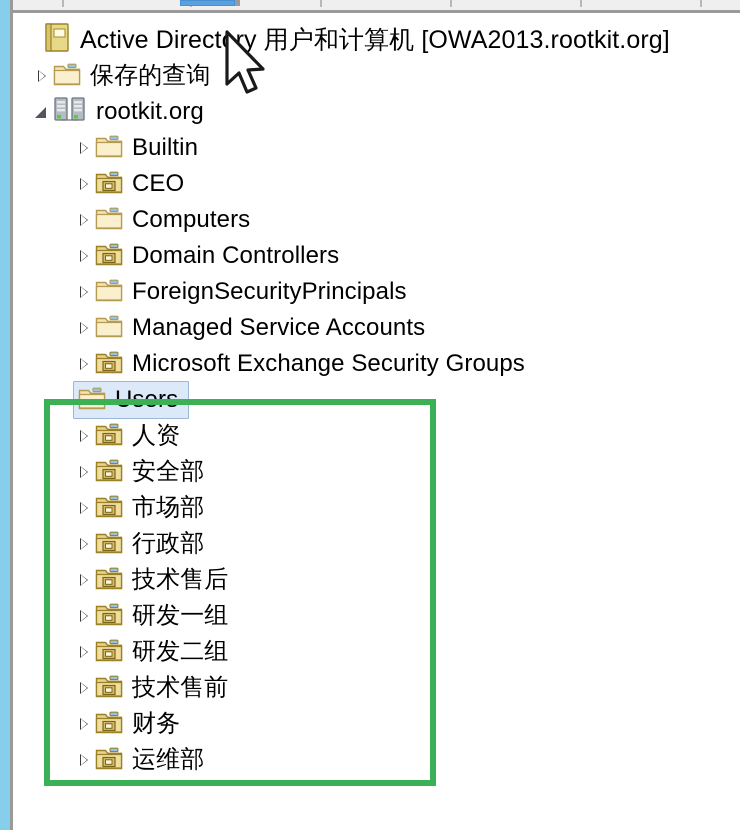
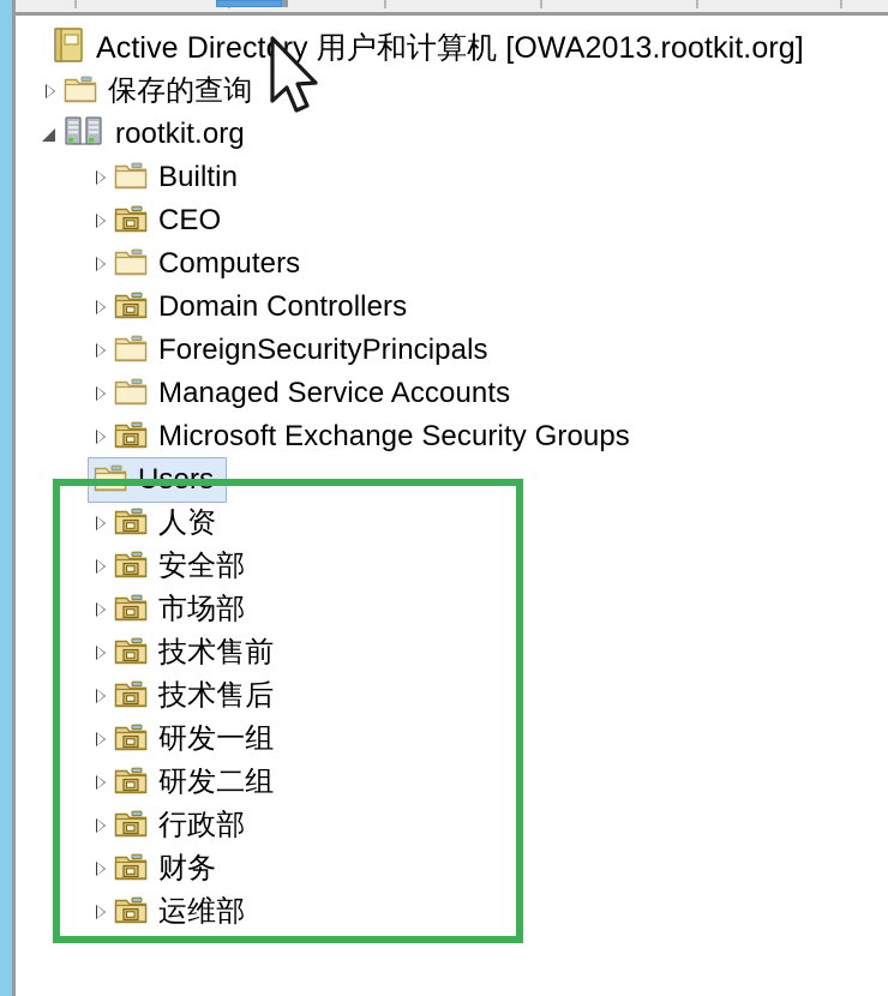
  Active Directry 用户和计算机 [OWA2013.rootkit.org]
  保存的查询
  rootkit.org
  Builtin
  CEO
  Computers
  Domain Controllers
  ForeignSecurityPrincipals
  Managed Service Accounts
  Microsoft Exchange Security Groups
  Users
  人资
  安全部
  市场部
- 行政部
+ 技术售前
  技术售后
  研发一组
  研发二组
- 技术售前
+ 行政部
  财务
  运维部
